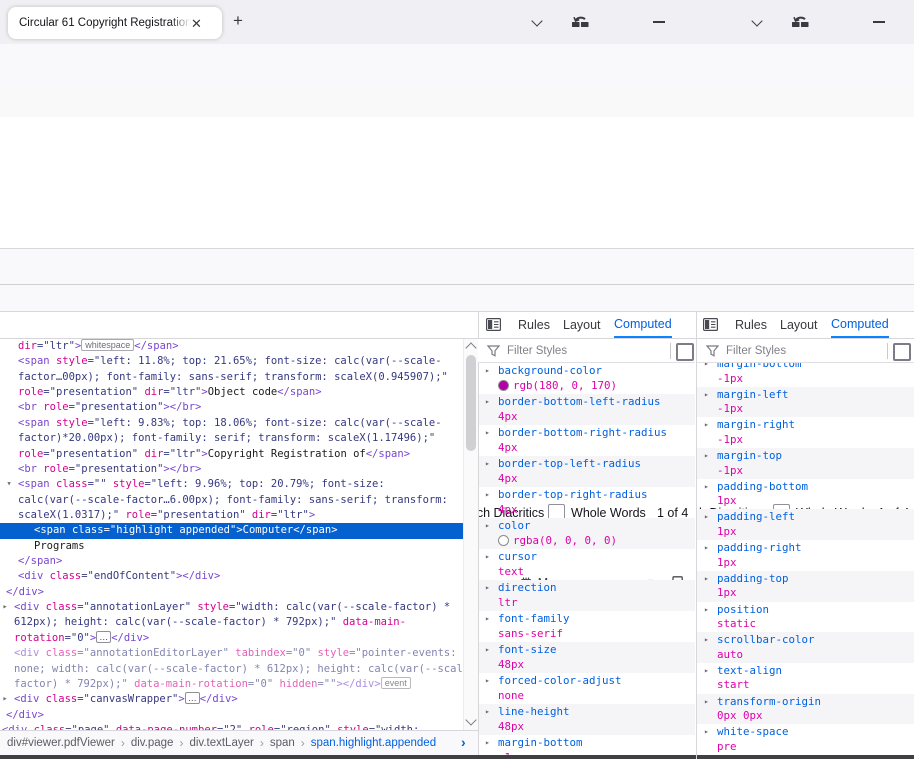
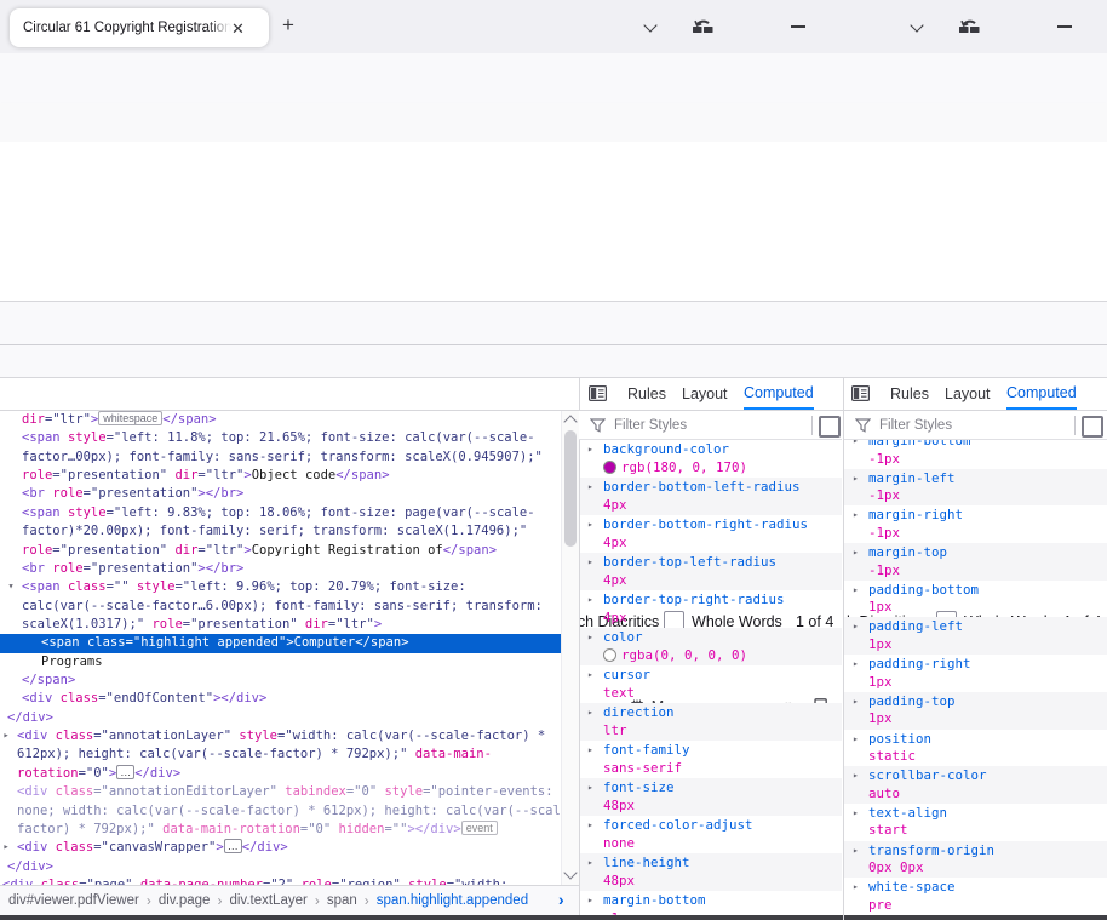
  Circular 61 Copyright Registration
  ✕
  +
  ch Diacritics
  Whole Words
  1 of 4
  Rules
  Layout
  Computed
  Rules
  Layout
  Computed
  dir="ltr"> whitespace </span>
  <span style="left: 11.8%; top: 21.65%; font-size: calc(var(--scale-
  factor…00px); font-family: sans-serif; transform: scaleX(0.945907);"
  role="presentation" dir="ltr">Object code</span>
  <br role="presentation"></br>
- <span style="left: 9.83%; top: 18.06%; font-size: calc(var(--scale-
+ <span style="left: 9.83%; top: 18.06%; font-size: page(var(--scale-
  factor)*20.00px); font-family: serif; transform: scaleX(1.17496);"
  role="presentation" dir="ltr">Copyright Registration of</span>
  <br role="presentation"></br>
  ▾
  <span class="" style="left: 9.96%; top: 20.79%; font-size:
  calc(var(--scale-factor…6.00px); font-family: sans-serif; transform:
  scaleX(1.0317);" role="presentation" dir="ltr">
  <span class="highlight appended">Computer</span>
  Programs
  </span>
  <div class="endOfContent"></div>
  </div>
  ▸
  <div class="annotationLayer" style="width: calc(var(--scale-factor) *
  612px); height: calc(var(--scale-factor) * 792px);" data-main-
  rotation="0"> … </div>
  <div class="annotationEditorLayer" tabindex="0" style="pointer-events:
  none; width: calc(var(--scale-factor) * 612px); height: calc(var(--scal
  factor) * 792px);" data-main-rotation="0" hidden=""></div> event
  ▸
  <div class="canvasWrapper"> … </div>
  </div>
  Filter Styles
  ▸
  background-color
  rgb(180, 0, 170)
  ▸
  border-bottom-left-radius
  4px
  ▸
  border-bottom-right-radius
  4px
  ▸
  border-top-left-radius
  4px
  ▸
  border-top-right-radius
  4px
  ▸
  color
  rgba(0, 0, 0, 0)
  ▸
  cursor
  text
  ▸
  direction
  ltr
  ▸
  font-family
  sans-serif
  ▸
  font-size
  48px
  ▸
  forced-color-adjust
  none
  ▸
  line-height
  48px
  ▸
  margin-bottom
  Filter Styles
  ▸
  margin-bottom
  -1px
  ▸
  margin-left
  -1px
  ▸
  margin-right
  -1px
  ▸
  margin-top
  -1px
  ▸
  padding-bottom
  1px
  ▸
  padding-left
  1px
  ▸
  padding-right
  1px
  ▸
  padding-top
  1px
  ▸
  position
  static
  ▸
  scrollbar-color
  auto
  ▸
  text-align
  start
  ▸
  transform-origin
  0px 0px
  ▸
  white-space
  pre
  div#viewer.pdfViewer
  ›
  div.page
  ›
  div.textLayer
  ›
  span
  ›
  span.highlight.appended
  ›
